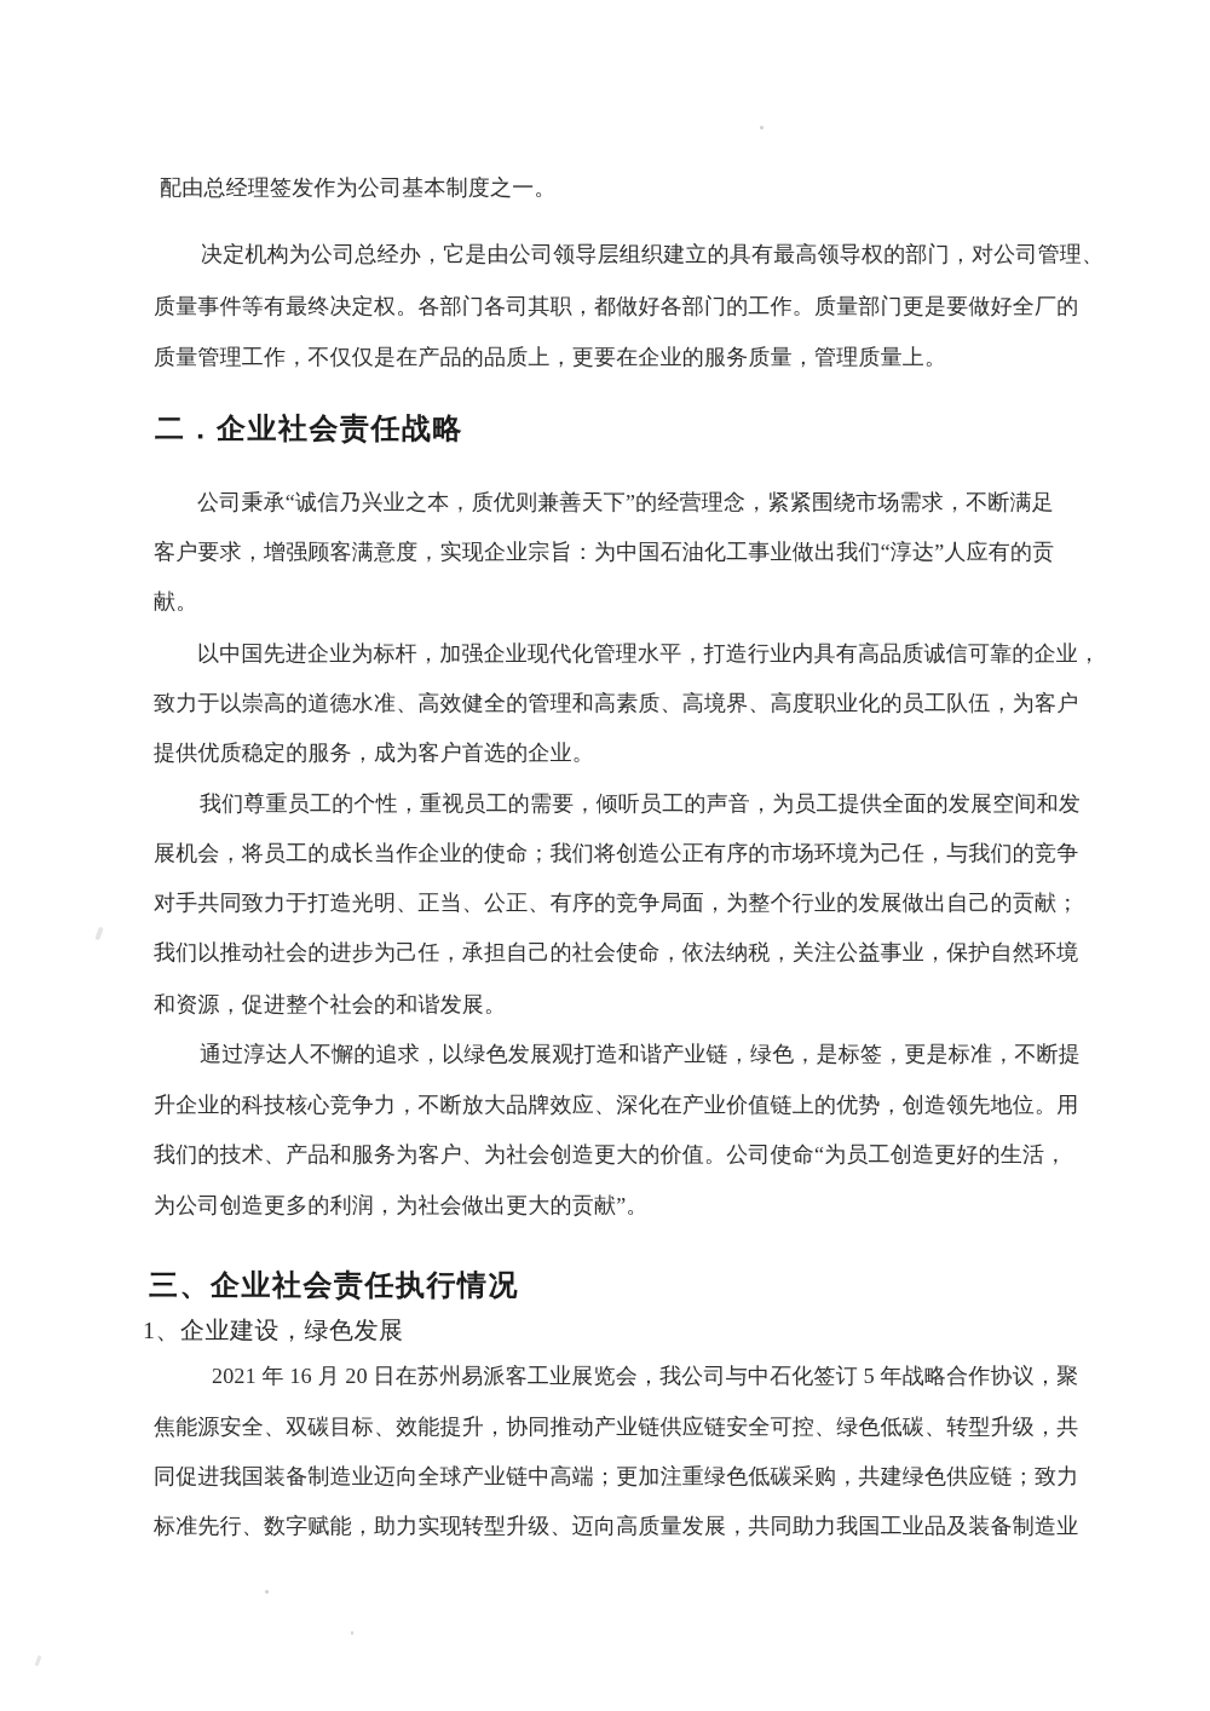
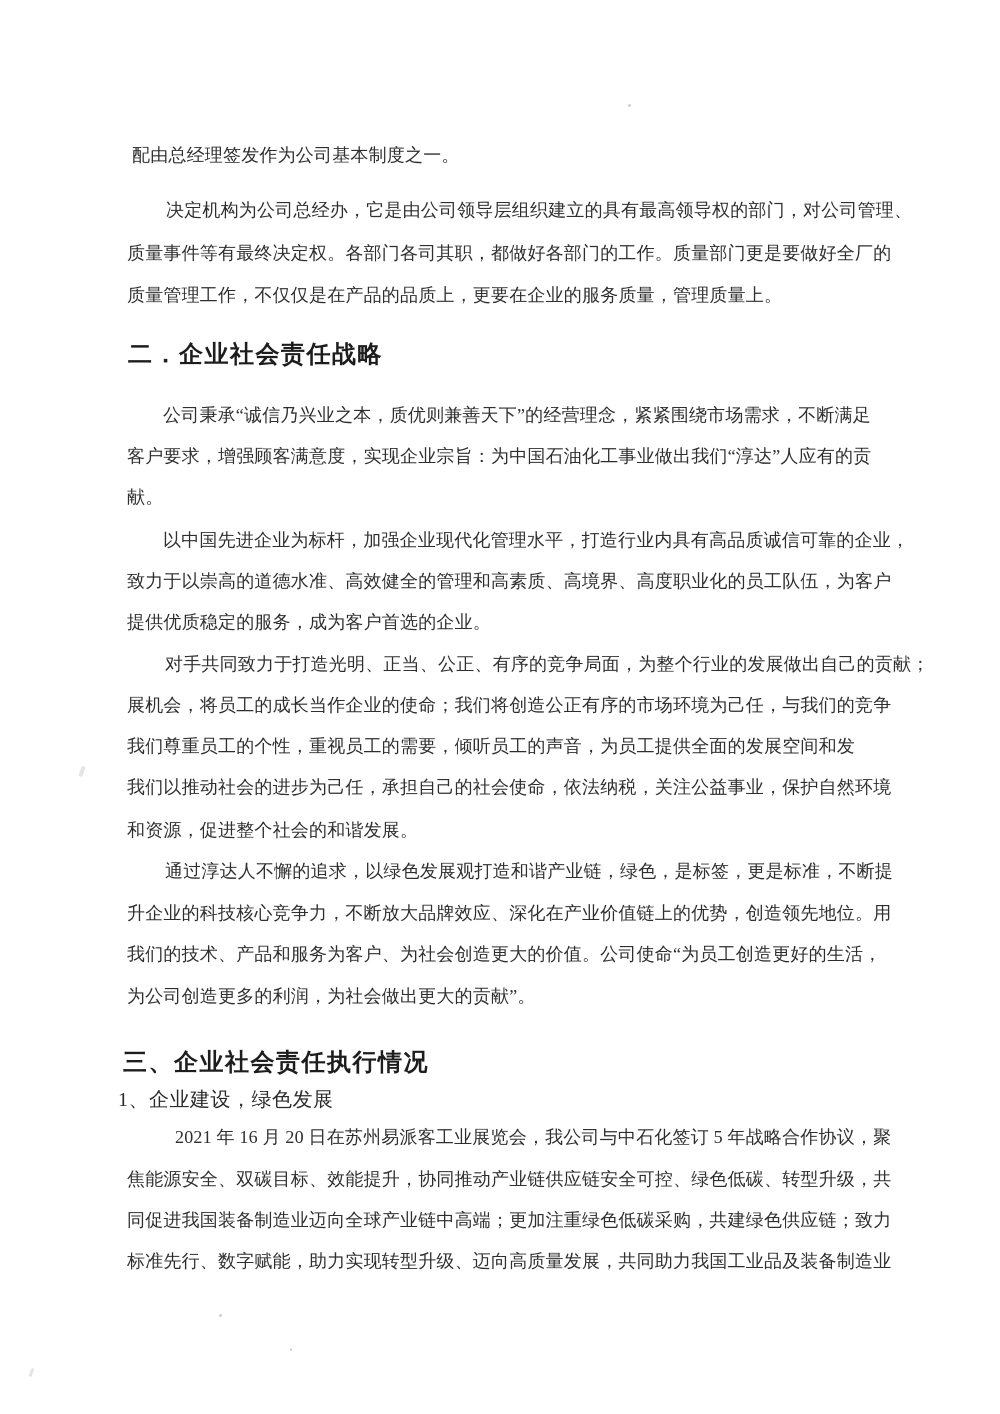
  配由总经理签发作为公司基本制度之一。
  决定机构为公司总经办，它是由公司领导层组织建立的具有最高领导权的部门，对公司管理、
  质量事件等有最终决定权。各部门各司其职，都做好各部门的工作。质量部门更是要做好全厂的
  质量管理工作，不仅仅是在产品的品质上，更要在企业的服务质量，管理质量上。
  二．企业社会责任战略
  公司秉承“诚信乃兴业之本，质优则兼善天下”的经营理念，紧紧围绕市场需求，不断满足
  客户要求，增强顾客满意度，实现企业宗旨：为中国石油化工事业做出我们“淳达”人应有的贡
  献。
  以中国先进企业为标杆，加强企业现代化管理水平，打造行业内具有高品质诚信可靠的企业，
  致力于以崇高的道德水准、高效健全的管理和高素质、高境界、高度职业化的员工队伍，为客户
  提供优质稳定的服务，成为客户首选的企业。
- 我们尊重员工的个性，重视员工的需要，倾听员工的声音，为员工提供全面的发展空间和发
+ 对手共同致力于打造光明、正当、公正、有序的竞争局面，为整个行业的发展做出自己的贡献；
  展机会，将员工的成长当作企业的使命；我们将创造公正有序的市场环境为己任，与我们的竞争
- 对手共同致力于打造光明、正当、公正、有序的竞争局面，为整个行业的发展做出自己的贡献；
+ 我们尊重员工的个性，重视员工的需要，倾听员工的声音，为员工提供全面的发展空间和发
  我们以推动社会的进步为己任，承担自己的社会使命，依法纳税，关注公益事业，保护自然环境
  和资源，促进整个社会的和谐发展。
  通过淳达人不懈的追求，以绿色发展观打造和谐产业链，绿色，是标签，更是标准，不断提
  升企业的科技核心竞争力，不断放大品牌效应、深化在产业价值链上的优势，创造领先地位。用
  我们的技术、产品和服务为客户、为社会创造更大的价值。公司使命“为员工创造更好的生活，
  为公司创造更多的利润，为社会做出更大的贡献”。
  三、企业社会责任执行情况
  1、企业建设，绿色发展
  2021 年 16 月 20 日在苏州易派客工业展览会，我公司与中石化签订 5 年战略合作协议，聚
  焦能源安全、双碳目标、效能提升，协同推动产业链供应链安全可控、绿色低碳、转型升级，共
  同促进我国装备制造业迈向全球产业链中高端；更加注重绿色低碳采购，共建绿色供应链；致力
  标准先行、数字赋能，助力实现转型升级、迈向高质量发展，共同助力我国工业品及装备制造业
